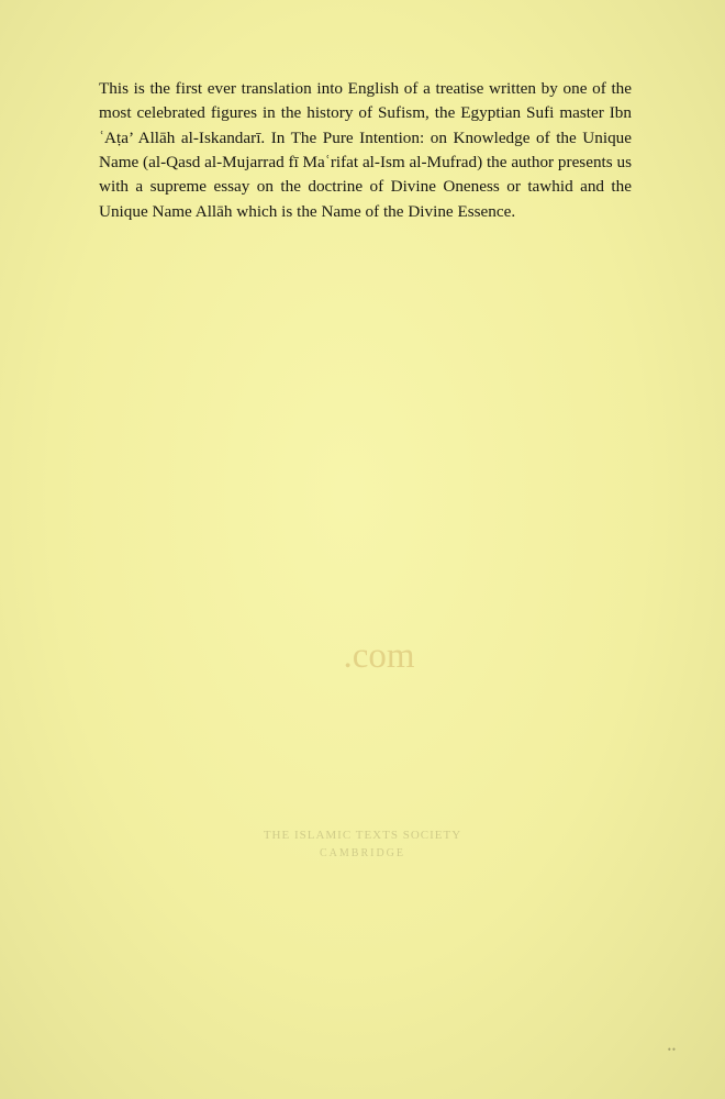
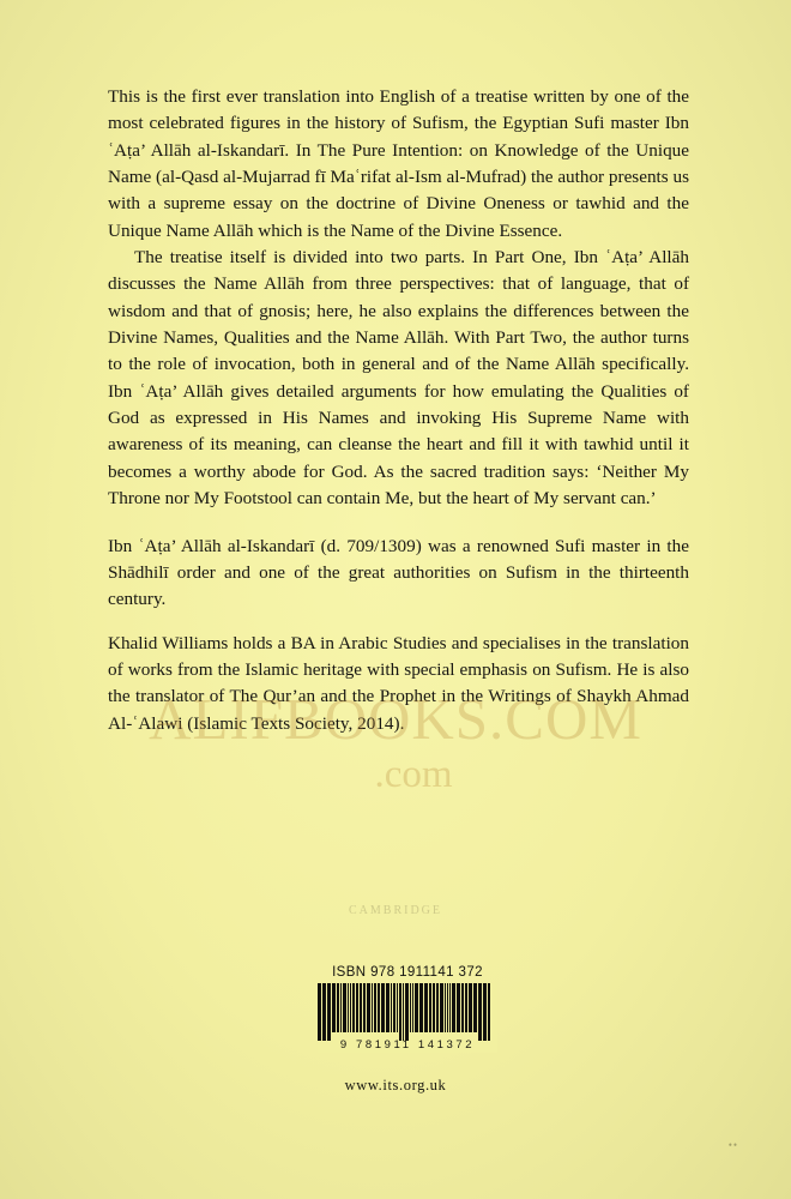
  This is the first ever translation into English of a treatise written by one of the most celebrated figures in the history of Sufism, the Egyptian Sufi master Ibn ʿAṭa’ Allāh al-Iskandarī. In The Pure Intention: on Knowledge of the Unique Name (al-Qasd al-Mujarrad fī Maʿrifat al-Ism al-Mufrad) the author presents us with a supreme essay on the doctrine of Divine Oneness or tawhid and the Unique Name Allāh which is the Name of the Divine Essence.
+ The treatise itself is divided into two parts. In Part One, Ibn ʿAṭa’ Allāh discusses the Name Allāh from three perspectives: that of language, that of wisdom and that of gnosis; here, he also explains the differences between the Divine Names, Qualities and the Name Allāh. With Part Two, the author turns to the role of invocation, both in general and of the Name Allāh specifically. Ibn ʿAṭa’ Allāh gives detailed arguments for how emulating the Qualities of God as expressed in His Names and invoking His Supreme Name with awareness of its meaning, can cleanse the heart and fill it with tawhid until it becomes a worthy abode for God. As the sacred tradition says: ‘Neither My Throne nor My Footstool can contain Me, but the heart of My servant can.’
+ Ibn ʿAṭa’ Allāh al-Iskandarī (d. 709/1309) was a renowned Sufi master in the Shādhilī order and one of the great authorities on Sufism in the thirteenth century.
+ Khalid Williams holds a BA in Arabic Studies and specialises in the translation of works from the Islamic heritage with special emphasis on Sufism. He is also the translator of The Qur’an and the Prophet in the Writings of Shaykh Ahmad Al-ʿAlawi (Islamic Texts Society, 2014).
+ ALIFBOOKS.COM
  .com
- THE ISLAMIC TEXTS SOCIETY
  CAMBRIDGE
+ ISBN 978 1911141 372
+ 9 781911 141372
+ www.its.org.uk
  ••
